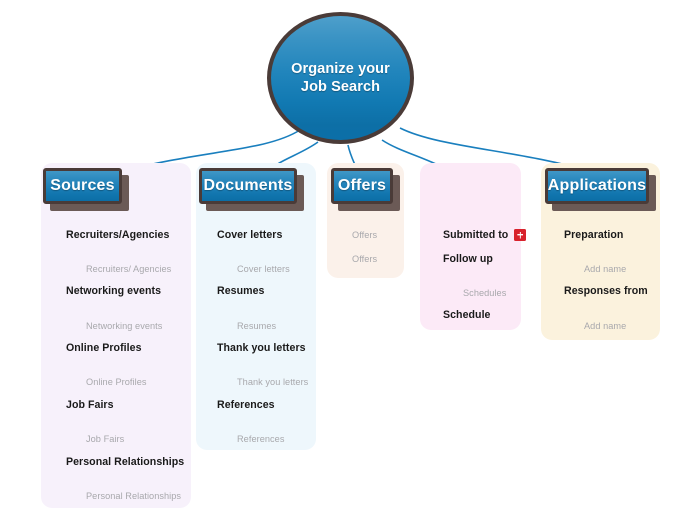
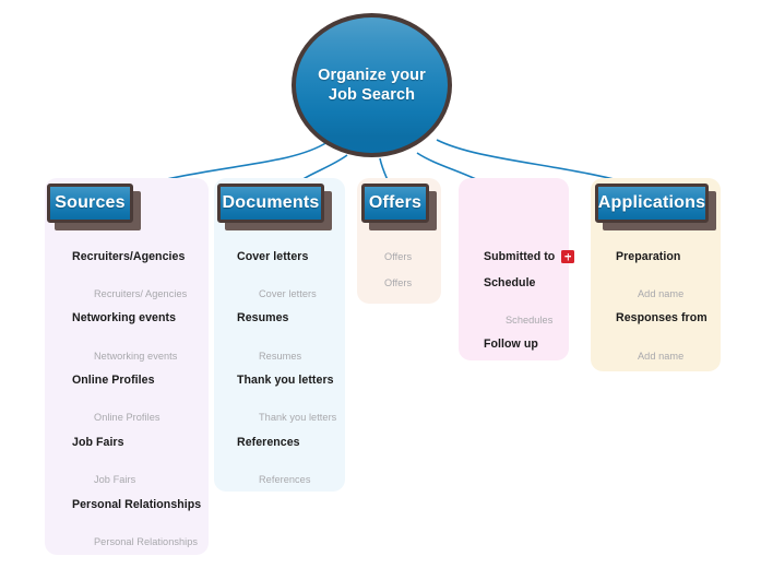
  Organize your
  Job Search
  Sources
  Documents
  Offers
  Applications
  Recruiters/Agencies
  Recruiters/ Agencies
  Networking events
  Networking events
  Online Profiles
  Online Profiles
  Job Fairs
  Job Fairs
  Personal Relationships
  Personal Relationships
  Cover letters
  Cover letters
  Resumes
  Resumes
  Thank you letters
  Thank you letters
  References
  References
  Offers
  Offers
  Submitted to
- Follow up
+ Schedule
  Schedules
- Schedule
+ Follow up
  Preparation
  Add name
  Responses from
  Add name
